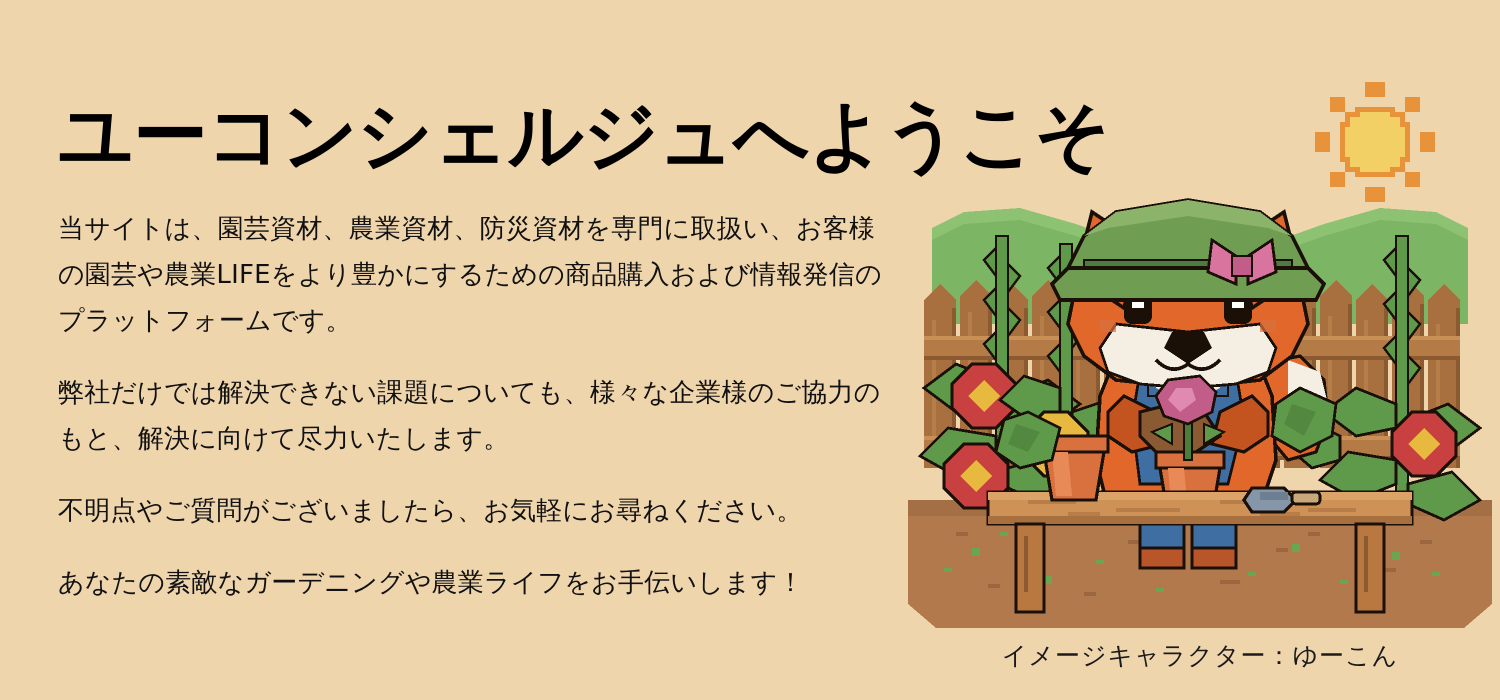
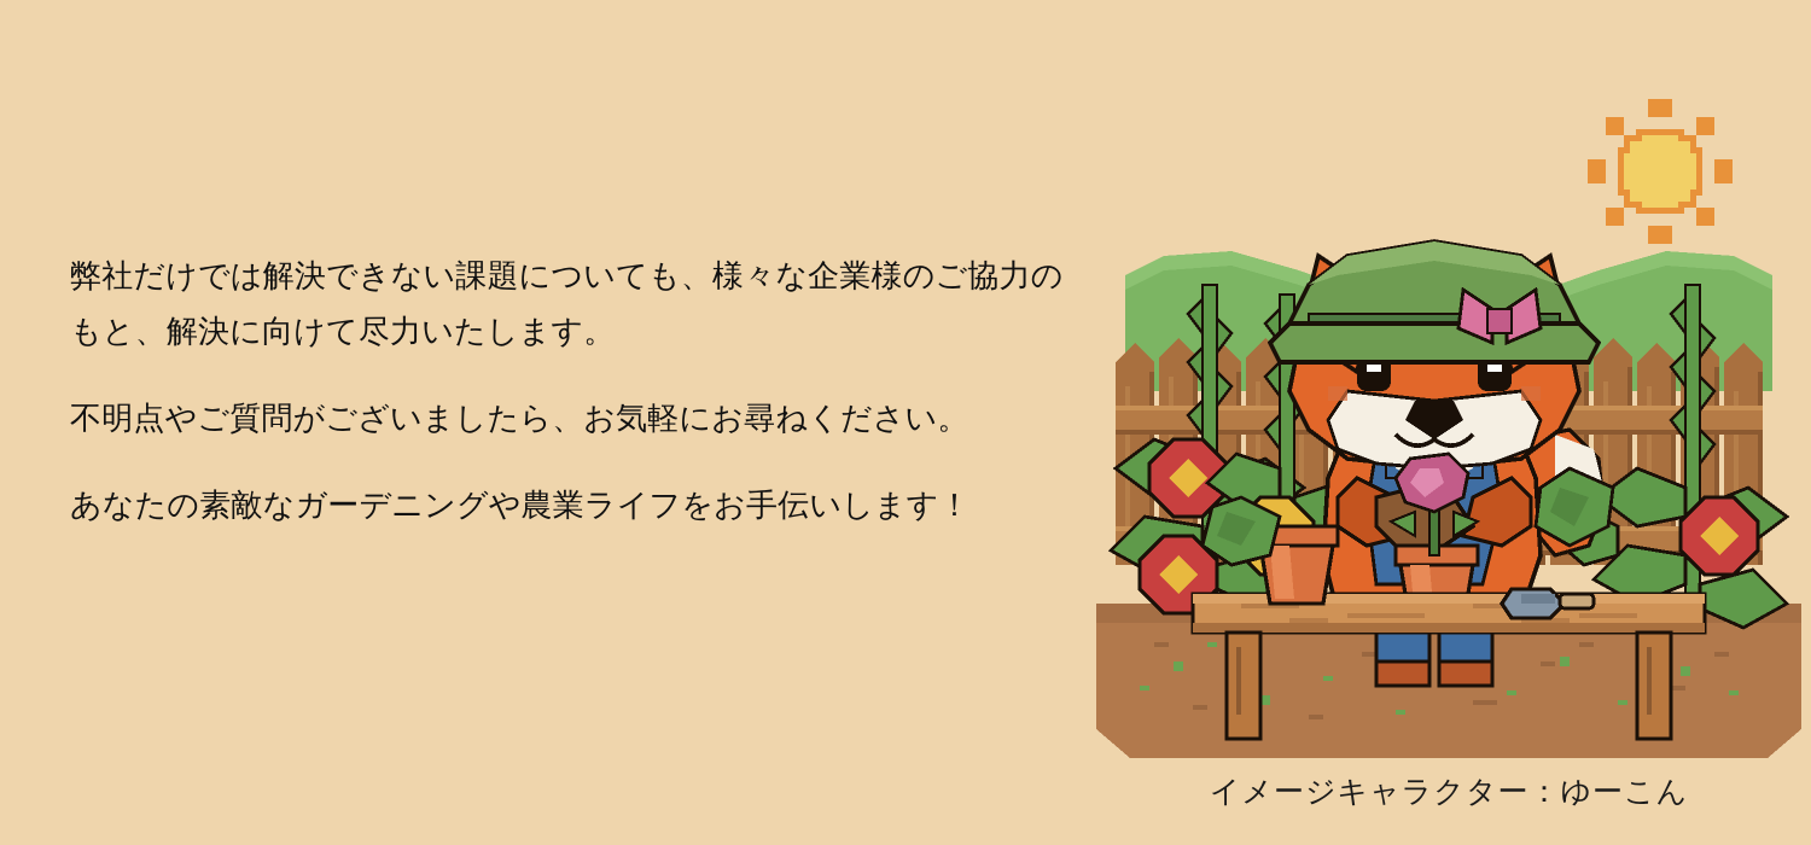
- ユーコンシェルジュへようこそ
- 当サイトは、園芸資材、農業資材、防災資材を専門に取扱い、お客様の園芸や農業LIFEをより豊かにするための商品購入および情報発信のプラットフォームです。
  弊社だけでは解決できない課題についても、様々な企業様のご協力のもと、解決に向けて尽力いたします。
  不明点やご質問がございましたら、お気軽にお尋ねください。
  あなたの素敵なガーデニングや農業ライフをお手伝いします！
  イメージキャラクター：ゆーこん
